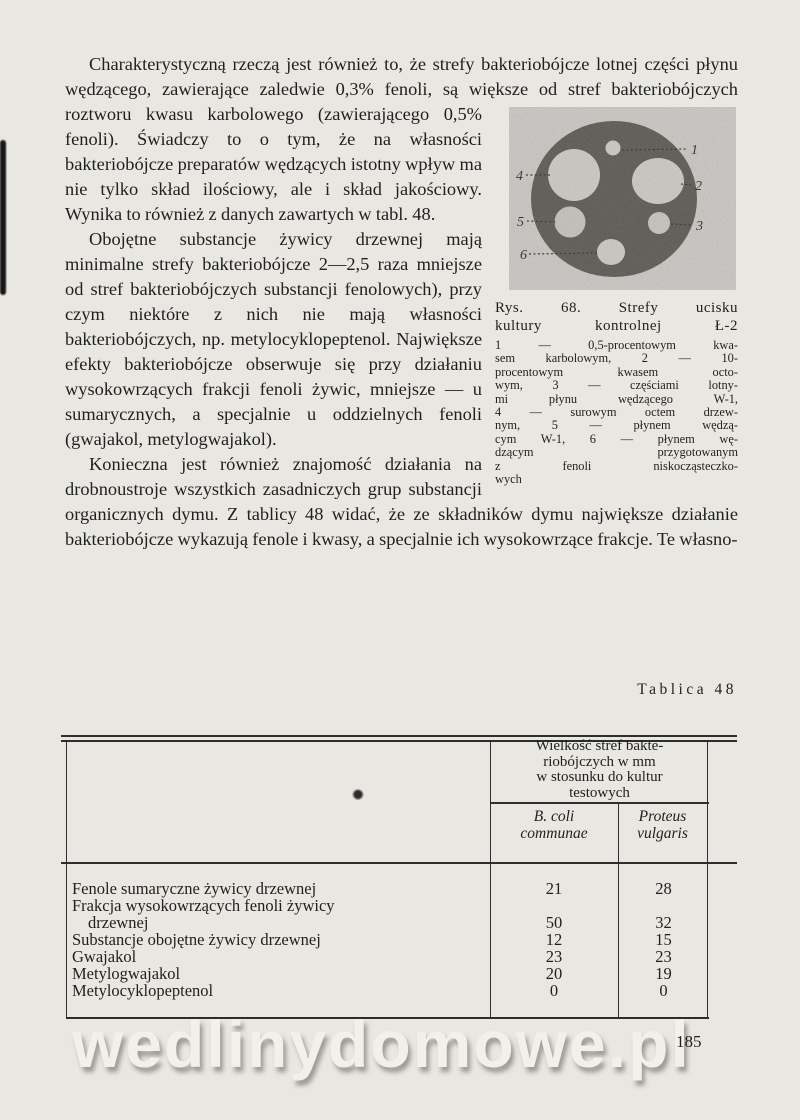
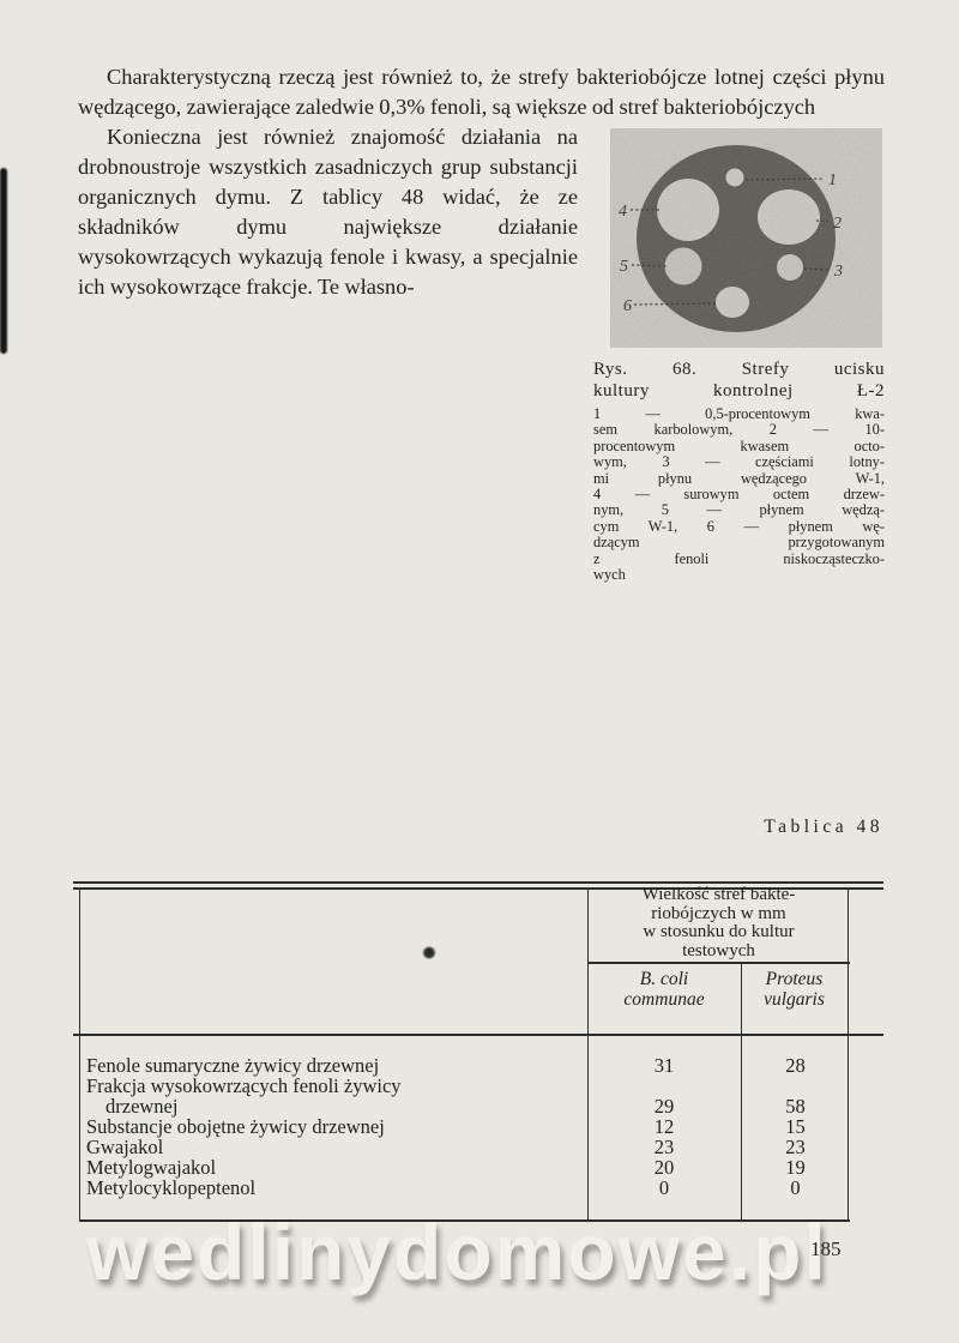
  Charakterystyczną rzeczą jest również to, że strefy bakteriobójcze lotnej części płynu wędzącego, zawierające zaledwie 0,3% fenoli, są większe od stref bakteriobójczych
  Rys. 68. Strefy ucisku
  kultury kontrolnej Ł-2
  1 — 0,5-procentowym kwa-
  sem karbolowym, 2 — 10-
  procentowym kwasem octo-
  wym, 3 — częściami lotny-
  mi płynu wędzącego W-1,
  4 — surowym octem drzew-
  nym, 5 — płynem wędzą-
  cym W-1, 6 — płynem wę-
  dzącym przygotowanym
  z fenoli niskocząsteczko-
  wych
- roztworu kwasu karbolowego (zawierającego 0,5% fenoli). Świadczy to o tym, że na własności bakteriobójcze preparatów wędzących istotny wpływ ma nie tylko skład ilościowy, ale i skład jakościowy. Wynika to również z danych zawartych w tabl. 48.
- Obojętne substancje żywicy drzewnej mają minimalne strefy bakteriobójcze 2—2,5 raza mniejsze od stref bakteriobójczych substancji fenolowych), przy czym niektóre z nich nie mają własności bakteriobójczych, np. metylocyklopeptenol. Największe efekty bakteriobójcze obserwuje się przy działaniu wysokowrzących frakcji fenoli żywic, mniejsze — u sumarycznych, a specjalnie u oddzielnych fenoli (gwajakol, metylogwajakol).
- Konieczna jest również znajomość działania na drobnoustroje wszystkich zasadniczych grup substancji organicznych dymu. Z tablicy 48 widać, że ze składników dymu największe działanie bakteriobójcze wykazują fenole i kwasy, a specjalnie ich wysokowrzące frakcje. Te własno-
+ Konieczna jest również znajomość działania na drobnoustroje wszystkich zasadniczych grup substancji organicznych dymu. Z tablicy 48 widać, że ze składników dymu największe działanie wysokowrzących wykazują fenole i kwasy, a specjalnie ich wysokowrzące frakcje. Te własno-
  Tablica 48
  Wielkość stref bakte-
  riobójczych w mm
  w stosunku do kultur
  testowych
  B. coli
  communae
  Proteus
  vulgaris
  Fenole sumaryczne żywicy drzewnej
- 21
+ 31
  28
  Frakcja wysokowrzących fenoli żywicy
  drzewnej
- 50
+ 29
- 32
+ 58
  Substancje obojętne żywicy drzewnej
  12
  15
  Gwajakol
  23
  23
  Metylogwajakol
  20
  19
  Metylocyklopeptenol
  0
  0
  wedlinydomowe.pl
  185
